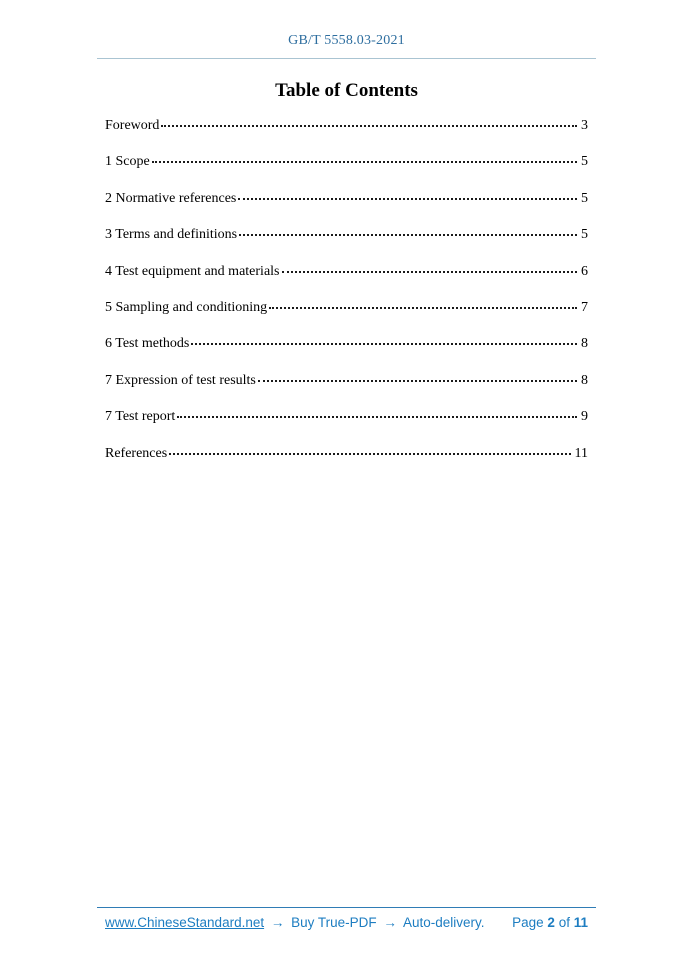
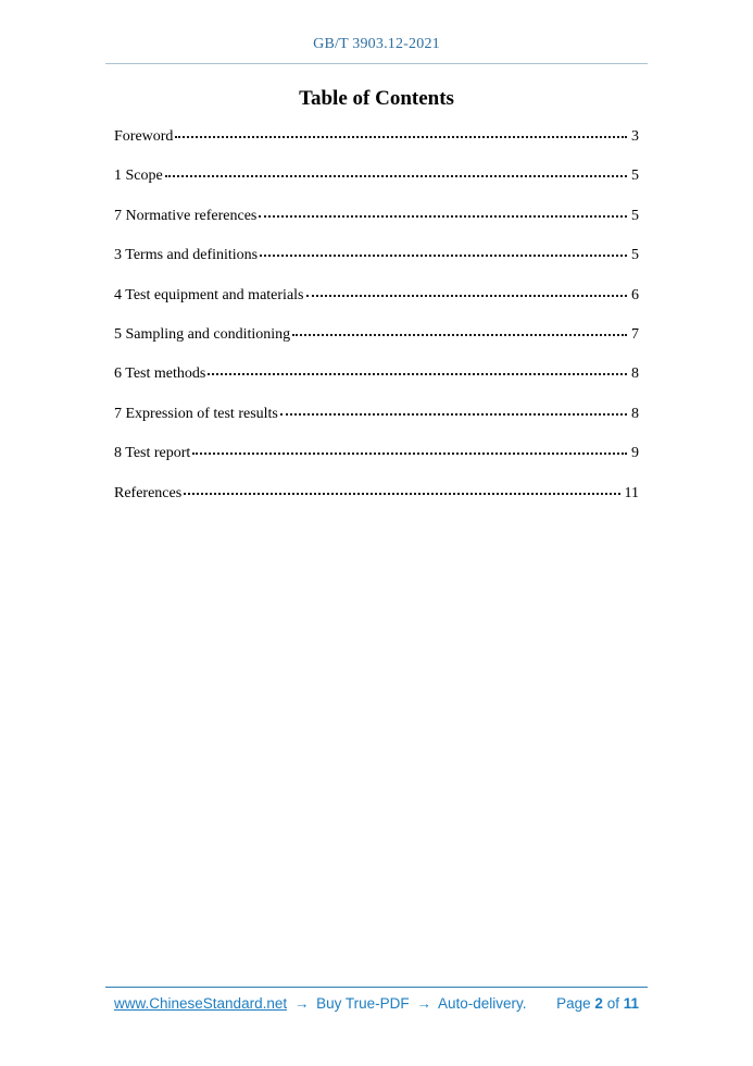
- GB/T 5558.03-2021
+ GB/T 3903.12-2021
  Table of Contents
  Foreword
  3
  1 Scope
  5
- 2 Normative references
+ 7 Normative references
  5
  3 Terms and definitions
  5
  4 Test equipment and materials
  6
  5 Sampling and conditioning
  7
  6 Test methods
  8
  7 Expression of test results
  8
- 7 Test report
+ 8 Test report
  9
  References
  11
  www.ChineseStandard.net → Buy True-PDF → Auto-delivery.
  Page 2 of 11
